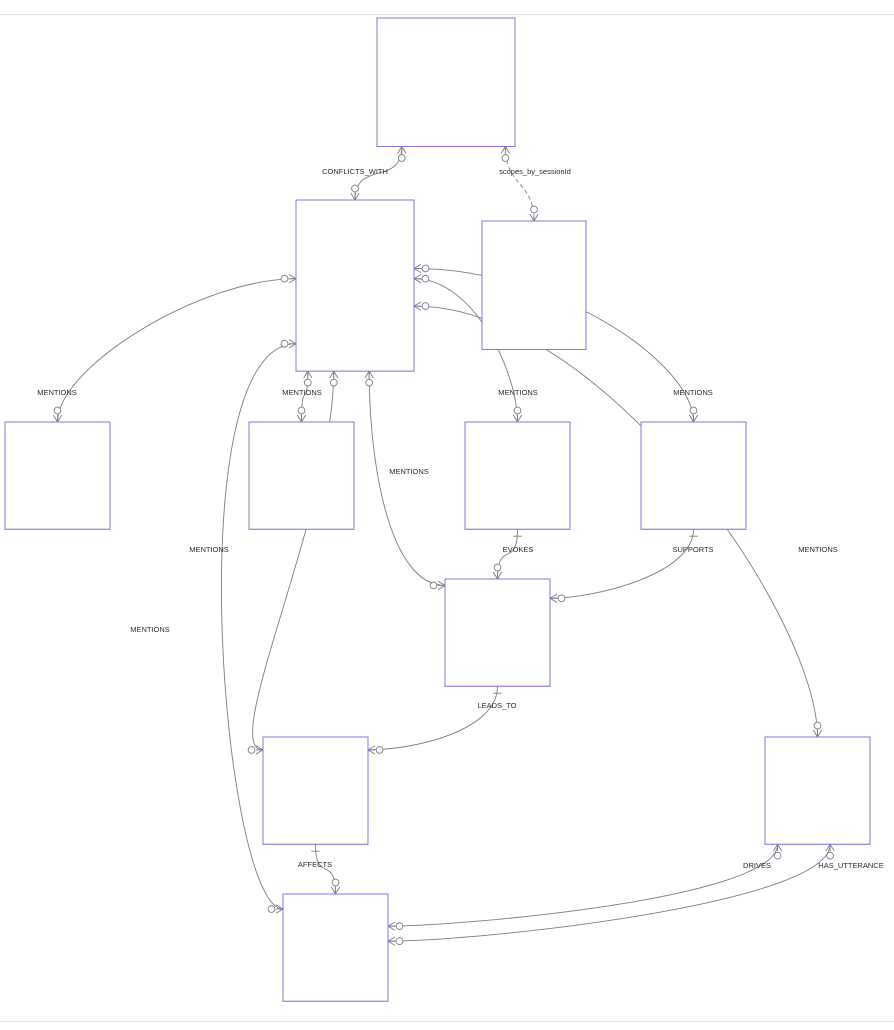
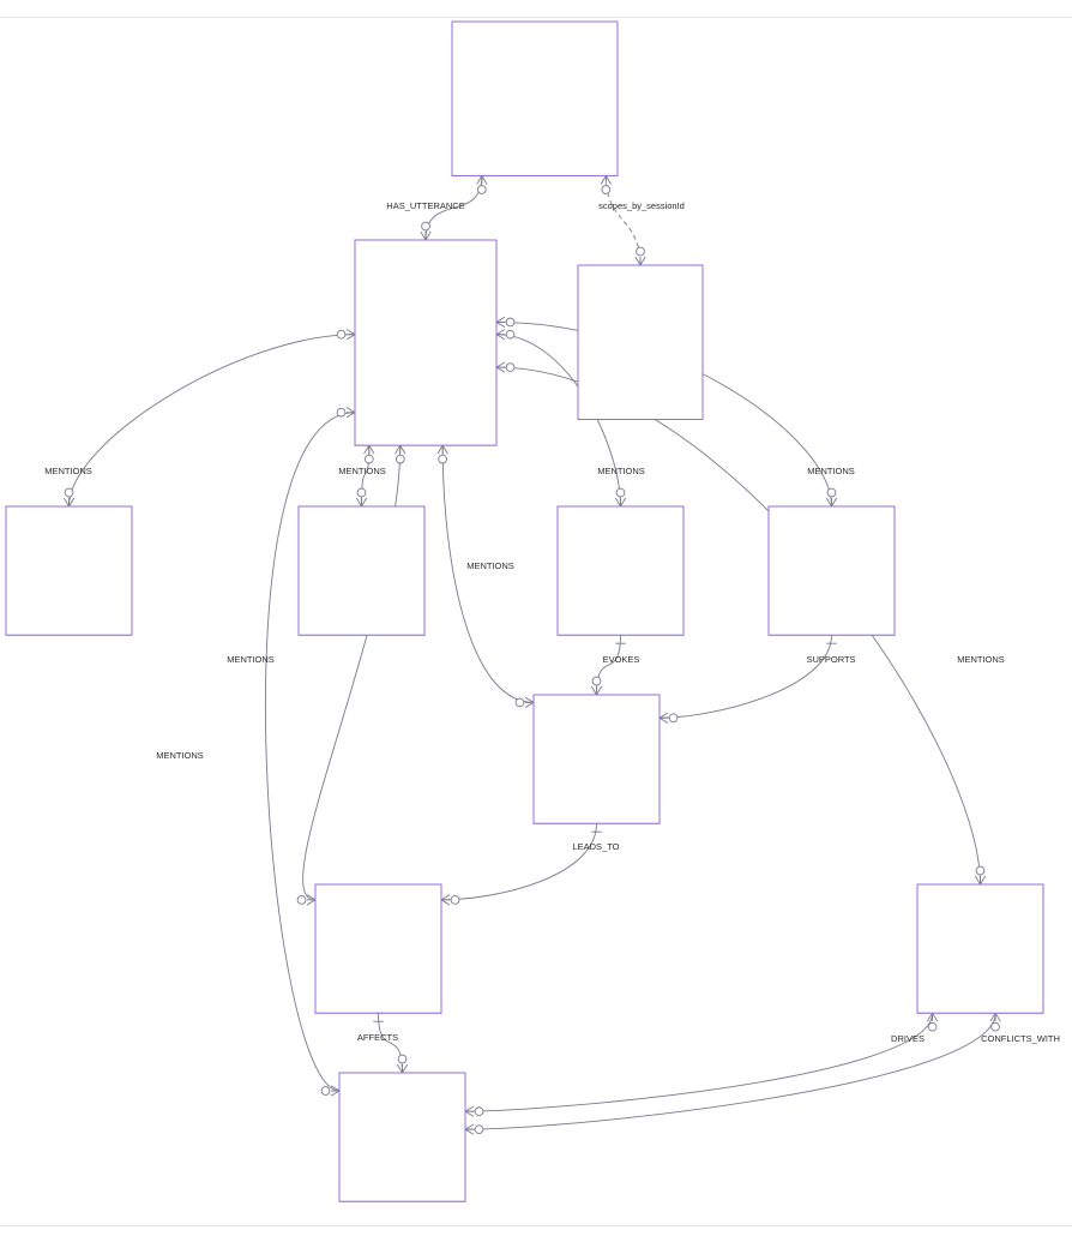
- CONFLICTS_WITH
+ HAS_UTTERANCE
  scopes_by_sessionId
  MENTIONS
  MENTIONS
  MENTIONS
  MENTIONS
  MENTIONS
  MENTIONS
  MENTIONS
  MENTIONS
  EVOKES
  SUPPORTS
  LEADS_TO
  AFFECTS
  DRIVES
- HAS_UTTERANCE
+ CONFLICTS_WITH
